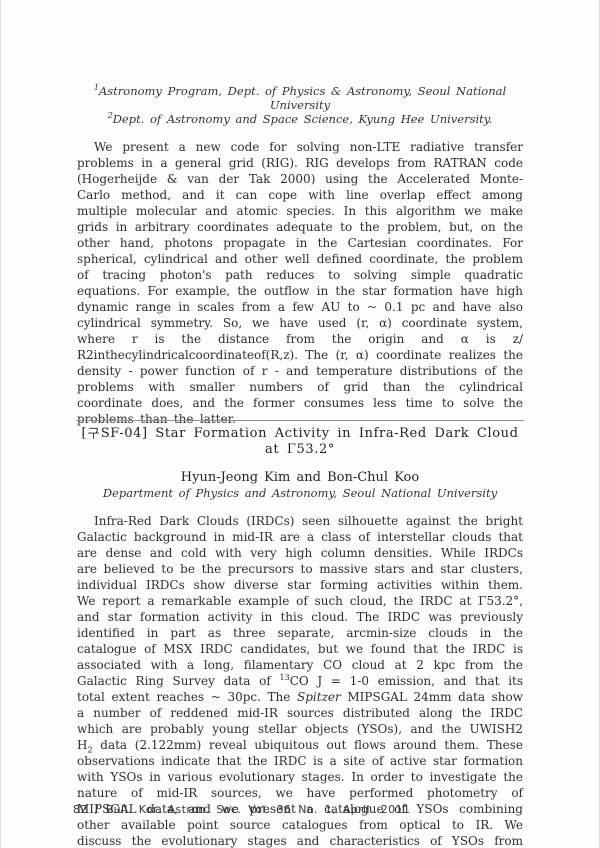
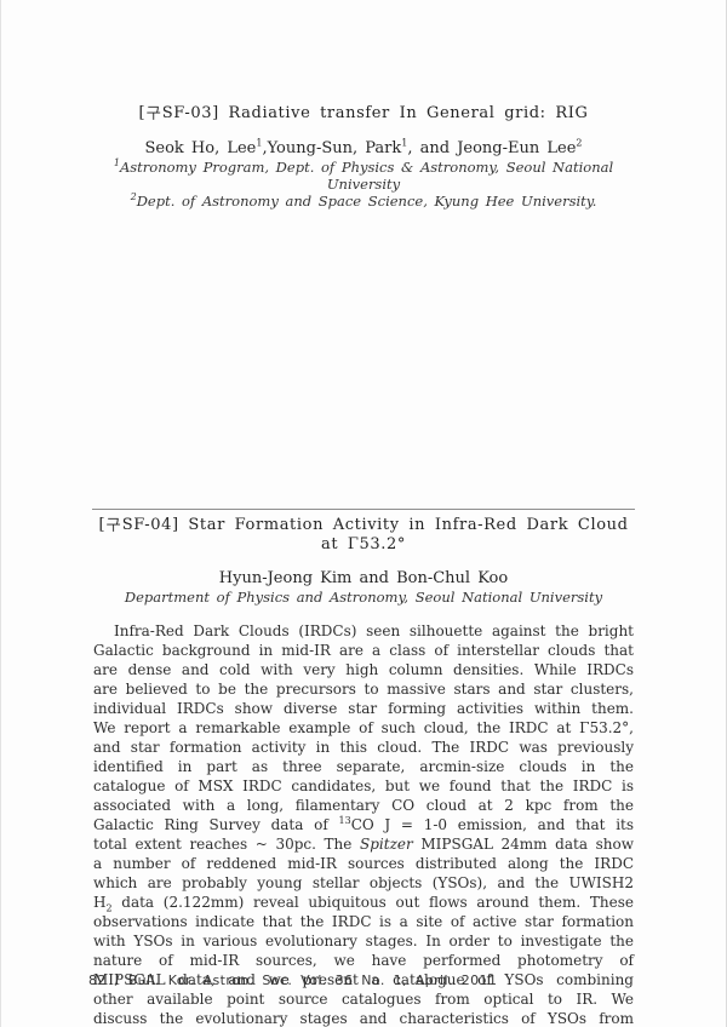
+ [구SF-03] Radiative transfer In General grid: RIG
+ Seok Ho, Lee1,Young-Sun, Park1, and Jeong-Eun Lee2
  1Astronomy Program, Dept. of Physics & Astronomy, Seoul National University
  2Dept. of Astronomy and Space Science, Kyung Hee University.
- We present a new code for solving non-LTE radiative transfer problems in a general grid (RIG). RIG develops from RATRAN code (Hogerheijde & van der Tak 2000) using the Accelerated Monte-Carlo method, and it can cope with line overlap effect among multiple molecular and atomic species. In this algorithm we make grids in arbitrary coordinates adequate to the problem, but, on the other hand, photons propagate in the Cartesian coordinates. For spherical, cylindrical and other well defined coordinate, the problem of tracing photon's path reduces to solving simple quadratic equations. For example, the outflow in the star formation have high dynamic range in scales from a few AU to ~ 0.1 pc and have also cylindrical symmetry. So, we have used (r, α) coordinate system, where r is the distance from the origin and α is z/ R2inthecylindricalcoordinateof(R,z). The (r, α) coordinate realizes the density - power function of r - and temperature distributions of the problems with smaller numbers of grid than the cylindrical coordinate does, and the former consumes less time to solve the problems than the latter.
  [구SF-04] Star Formation Activity in Infra-Red Dark Cloud at Γ53.2°
  Hyun-Jeong Kim and Bon-Chul Koo
  Department of Physics and Astronomy, Seoul National University
  Infra-Red Dark Clouds (IRDCs) seen silhouette against the bright Galactic background in mid-IR are a class of interstellar clouds that are dense and cold with very high column densities. While IRDCs are believed to be the precursors to massive stars and star clusters, individual IRDCs show diverse star forming activities within them. We report a remarkable example of such cloud, the IRDC at Γ53.2°, and star formation activity in this cloud. The IRDC was previously identified in part as three separate, arcmin-size clouds in the catalogue of MSX IRDC candidates, but we found that the IRDC is associated with a long, filamentary CO cloud at 2 kpc from the Galactic Ring Survey data of 13CO J = 1-0 emission, and that its total extent reaches ~ 30pc. The Spitzer MIPSGAL 24mm data show a number of reddened mid-IR sources distributed along the IRDC which are probably young stellar objects (YSOs), and the UWISH2 H2 data (2.122mm) reveal ubiquitous out flows around them. These observations indicate that the IRDC is a site of active star formation with YSOs in various evolutionary stages. In order to investigate the nature of mid-IR sources, we have performed photometry of MIPSGAL data, and we present a catalogue of YSOs combining other available point source catalogues from optical to IR. We discuss the evolutionary stages and characteristics of YSOs from
  82 / Bull. Kor. Astron. Soc. Vol. 36 No. 1, April. 2011
